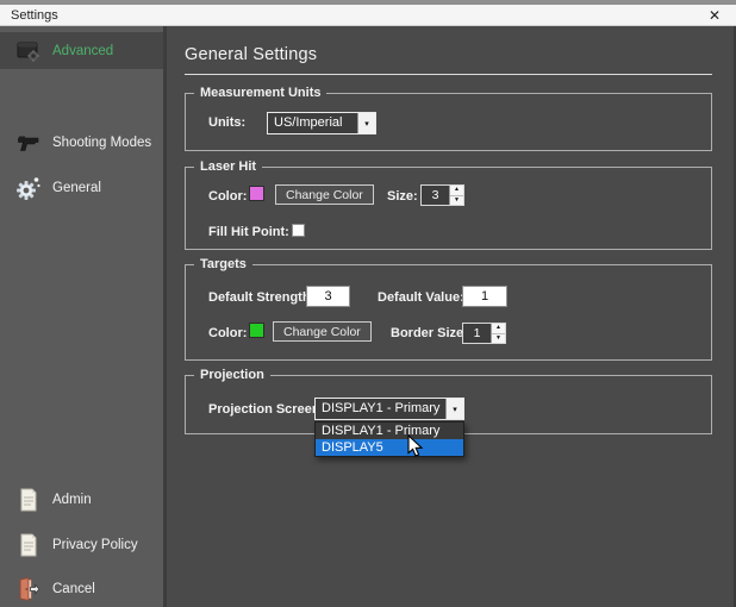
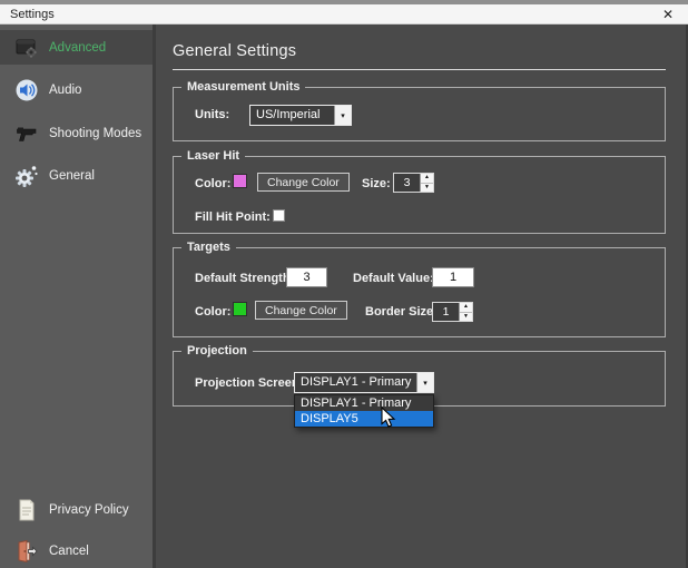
  Settings
  ✕
  Advanced
+ Audio
  Shooting Modes
  General
- Admin
  Privacy Policy
  Cancel
  General Settings
  Measurement Units
  Units:
  US/Imperial
  Laser Hit
  Color:
  Change Color
  Size:
  3
  Fill Hit Point:
  Targets
  Default Strengt
  3
  Default Value
  1
  Color:
  Change Color
  Border Size
  1
  Projection
  Projection Scree
  DISPLAY1 - Primary
  DISPLAY1 - Primary
  DISPLAY5
